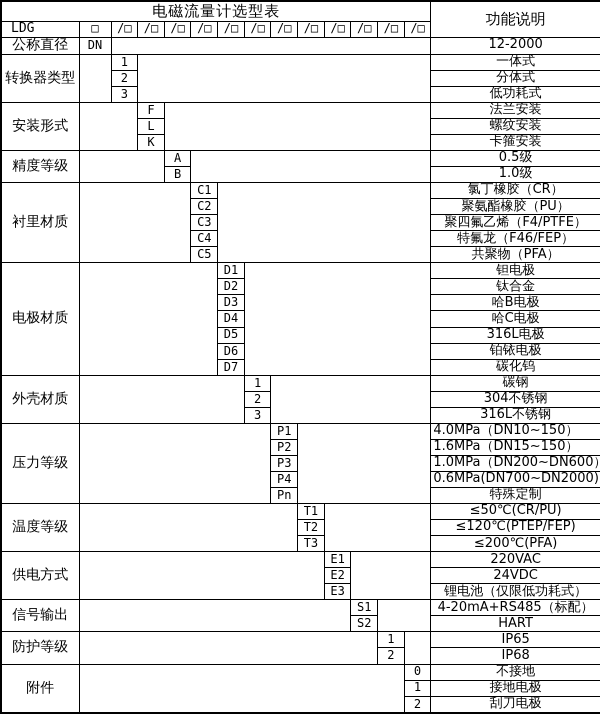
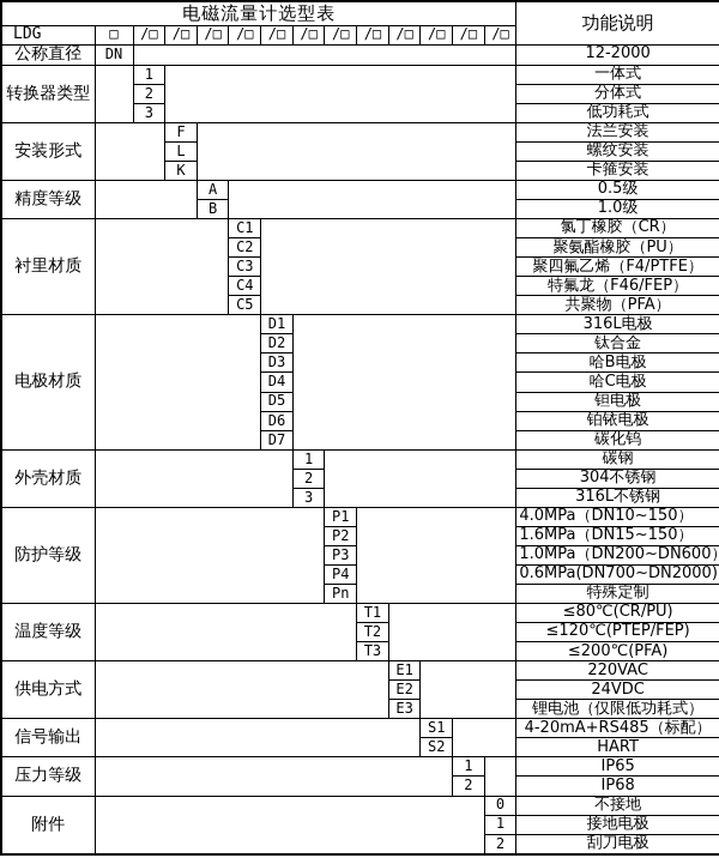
  电磁流量计选型表	功能说明
  LDG	□	/□	/□	/□	/□	/□	/□	/□	/□	/□	/□	/□	/□
  公称直径	DN		12-2000
  转换器类型		1		一体式
  2	分体式
  3	低功耗式
  安装形式		F		法兰安装
  L	螺纹安装
  K	卡箍安装
  精度等级		A		0.5级
  B	1.0级
  衬里材质		C1		氯丁橡胶（CR）
  C2	聚氨酯橡胶（PU）
  C3	聚四氟乙烯（F4/PTFE）
  C4	特氟龙（F46/FEP）
  C5	共聚物（PFA）
- 电极材质		D1		钽电极
+ 电极材质		D1		316L电极
  D2	钛合金
  D3	哈B电极
  D4	哈C电极
- D5	316L电极
+ D5	钽电极
  D6	铂铱电极
  D7	碳化钨
  外壳材质		1		碳钢
  2	304不锈钢
  3	316L不锈钢
- 压力等级		P1		4.0MPa（DN10~150）
+ 防护等级		P1		4.0MPa（DN10~150）
  P2	1.6MPa（DN15~150）
  P3	1.0MPa（DN200~DN600
  P4	0.6MPa(DN700~DN2000)
  Pn	特殊定制
- 温度等级		T1		≤50℃(CR/PU)
+ 温度等级		T1		≤80℃(CR/PU)
  T2	≤120℃(PTEP/FEP)
  T3	≤200℃(PFA)
  供电方式		E1		220VAC
  E2	24VDC
  E3	锂电池（仅限低功耗式）
  信号输出		S1		4-20mA+RS485（标配）
  S2	HART
- 防护等级		1		IP65
+ 压力等级		1		IP65
  2	IP68
  附件		0	不接地
  1	接地电极
  2	刮刀电极
